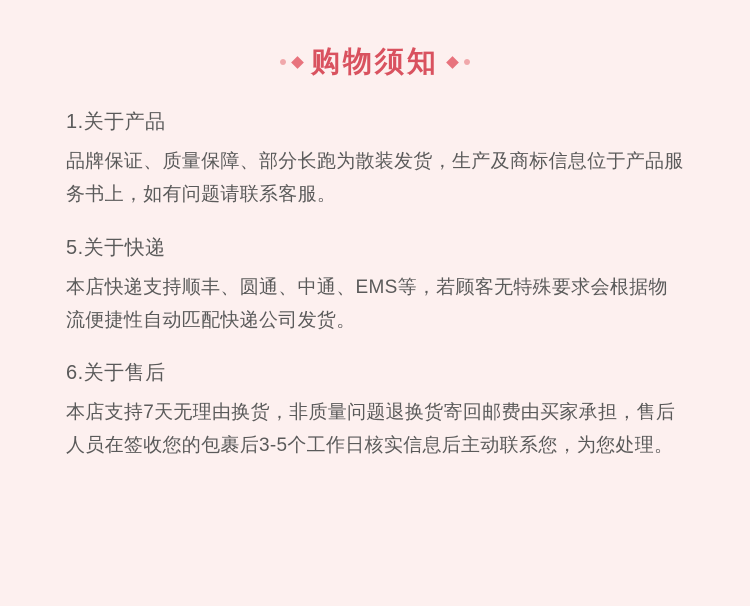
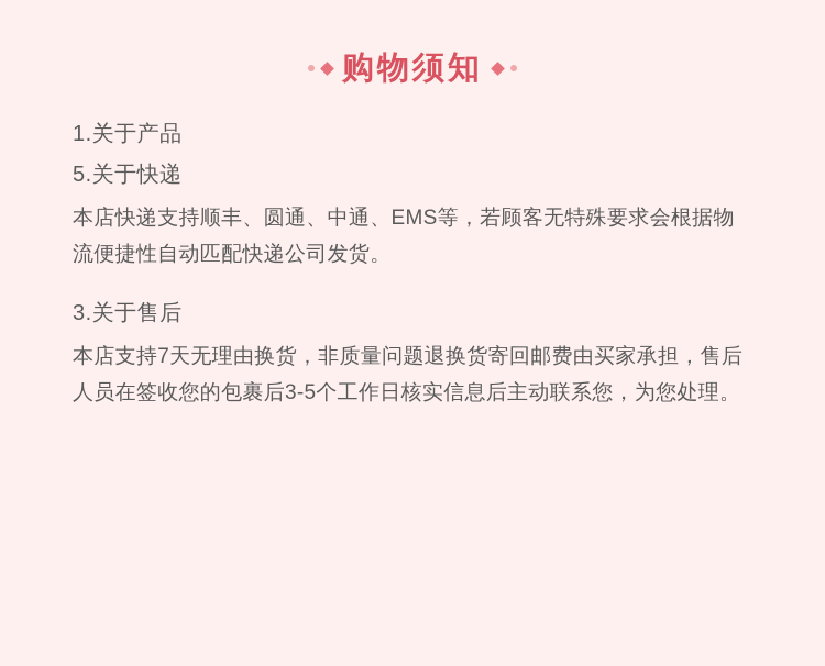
  购物须知
  1.关于产品
- 品牌保证、质量保障、部分长跑为散装发货，生产及商标信息位于产品服务书上，如有问题请联系客服。
  5.关于快递
  本店快递支持顺丰、圆通、中通、EMS等，若顾客无特殊要求会根据物流便捷性自动匹配快递公司发货。
- 6.关于售后
+ 3.关于售后
  本店支持7天无理由换货，非质量问题退换货寄回邮费由买家承担，售后人员在签收您的包裹后3-5个工作日核实信息后主动联系您，为您处理。
